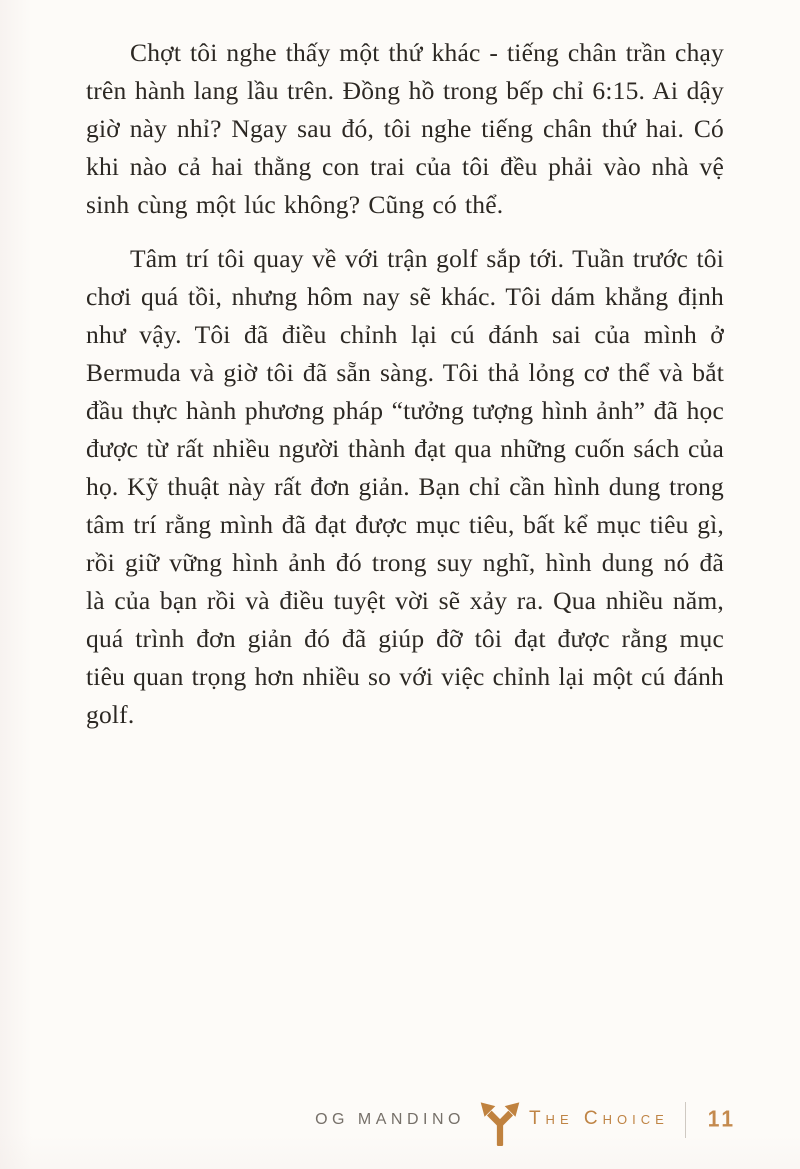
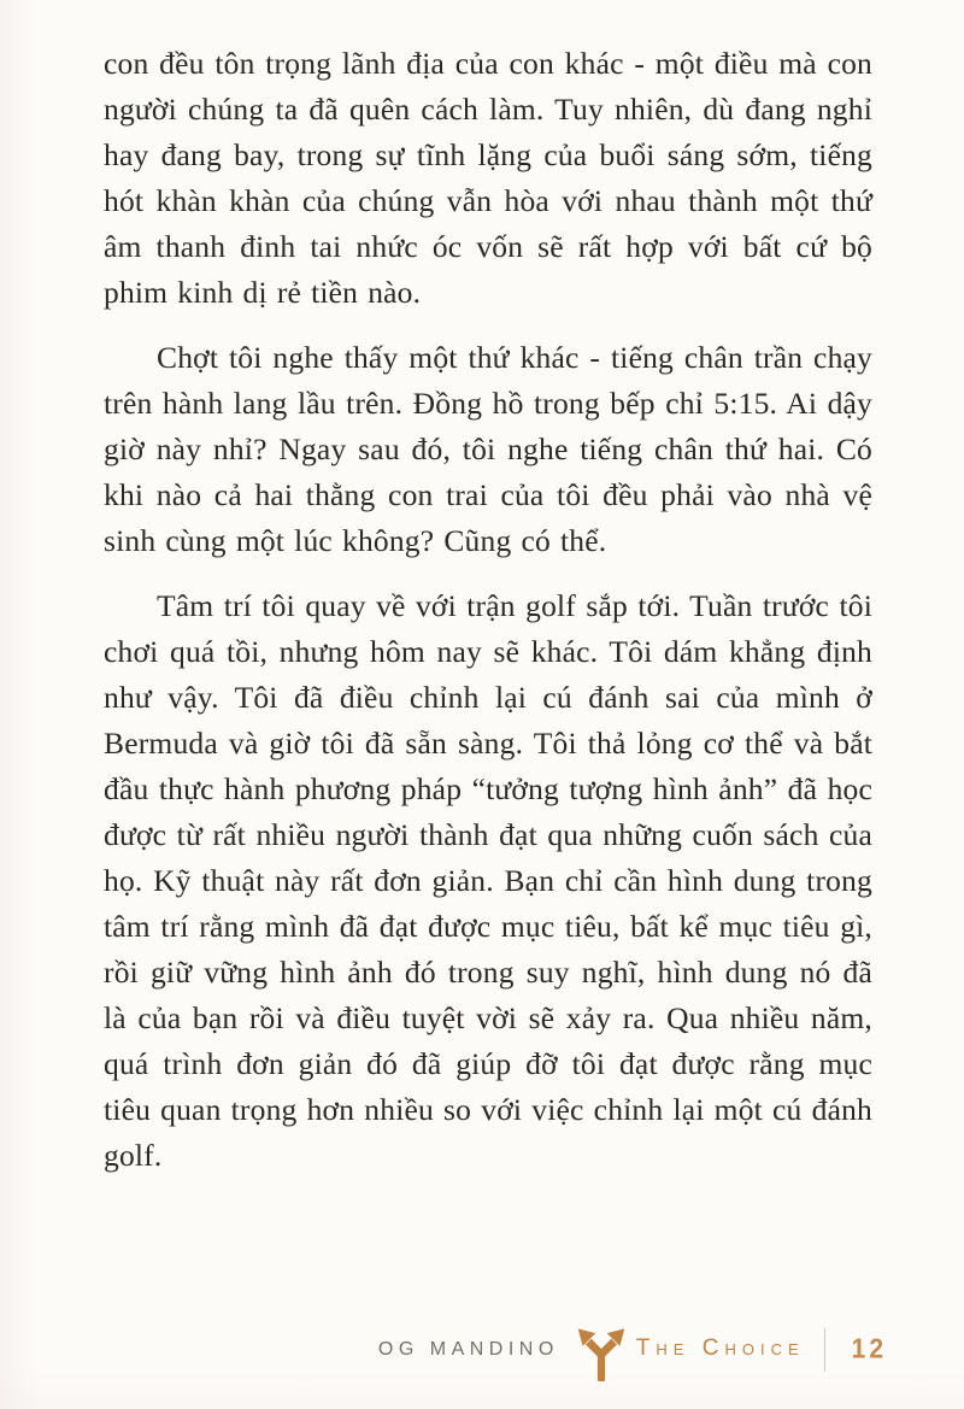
+ con đều tôn trọng lãnh địa của con khác - một điều mà con người chúng ta đã quên cách làm. Tuy nhiên, dù đang nghỉ hay đang bay, trong sự tĩnh lặng của buổi sáng sớm, tiếng hót khàn khàn của chúng vẫn hòa với nhau thành một thứ âm thanh đinh tai nhức óc vốn sẽ rất hợp với bất cứ bộ phim kinh dị rẻ tiền nào.
- Chợt tôi nghe thấy một thứ khác - tiếng chân trần chạy trên hành lang lầu trên. Đồng hồ trong bếp chỉ 6:15. Ai dậy giờ này nhỉ? Ngay sau đó, tôi nghe tiếng chân thứ hai. Có khi nào cả hai thằng con trai của tôi đều phải vào nhà vệ sinh cùng một lúc không? Cũng có thể.
+ Chợt tôi nghe thấy một thứ khác - tiếng chân trần chạy trên hành lang lầu trên. Đồng hồ trong bếp chỉ 5:15. Ai dậy giờ này nhỉ? Ngay sau đó, tôi nghe tiếng chân thứ hai. Có khi nào cả hai thằng con trai của tôi đều phải vào nhà vệ sinh cùng một lúc không? Cũng có thể.
  Tâm trí tôi quay về với trận golf sắp tới. Tuần trước tôi chơi quá tồi, nhưng hôm nay sẽ khác. Tôi dám khẳng định như vậy. Tôi đã điều chỉnh lại cú đánh sai của mình ở Bermuda và giờ tôi đã sẵn sàng. Tôi thả lỏng cơ thể và bắt đầu thực hành phương pháp “tưởng tượng hình ảnh” đã học được từ rất nhiều người thành đạt qua những cuốn sách của họ. Kỹ thuật này rất đơn giản. Bạn chỉ cần hình dung trong tâm trí rằng mình đã đạt được mục tiêu, bất kể mục tiêu gì, rồi giữ vững hình ảnh đó trong suy nghĩ, hình dung nó đã là của bạn rồi và điều tuyệt vời sẽ xảy ra. Qua nhiều năm, quá trình đơn giản đó đã giúp đỡ tôi đạt được rằng mục tiêu quan trọng hơn nhiều so với việc chỉnh lại một cú đánh golf.
  OG MANDINO
  The Choice
- 11
+ 12
